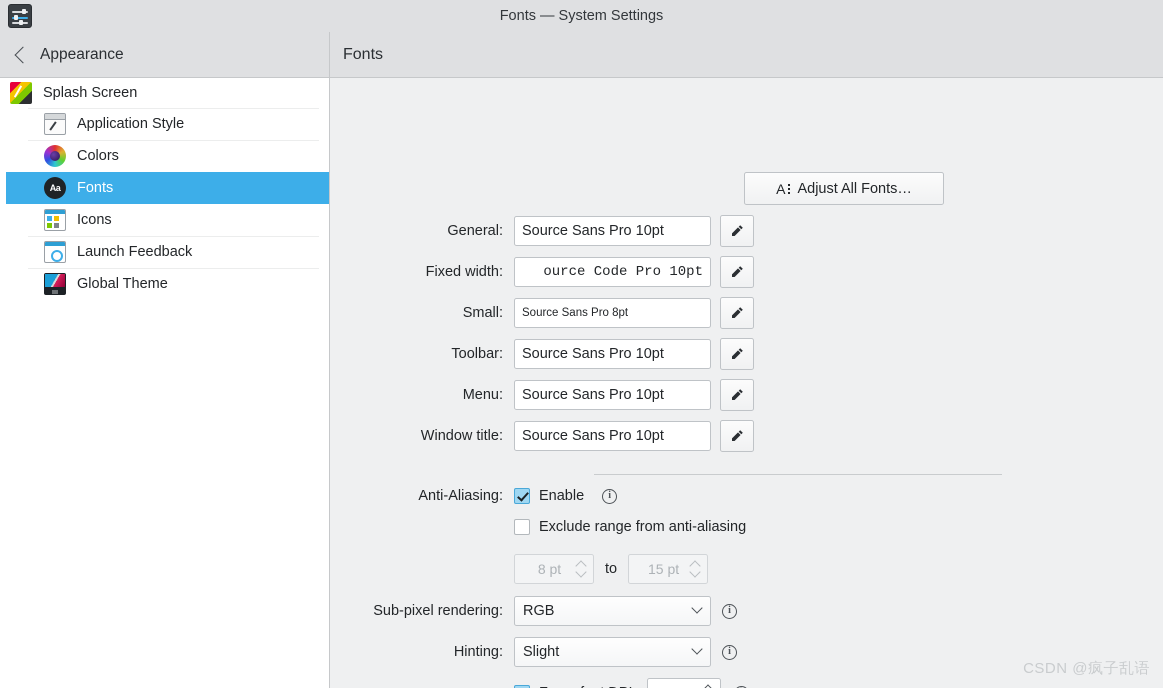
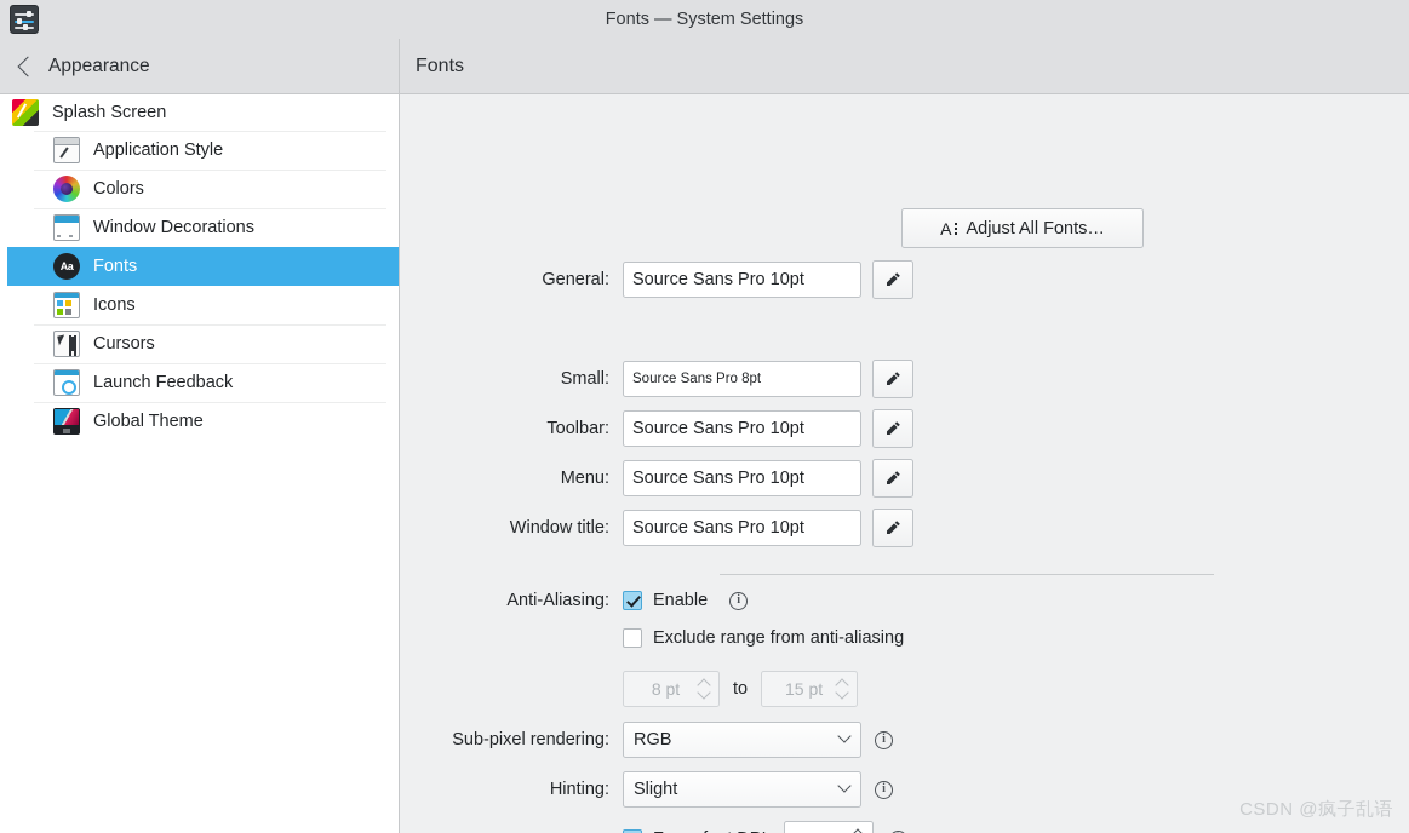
  Fonts — System Settings
  Appearance
  Fonts
  Splash Screen
  Application Style
  Colors
+ Window Decorations
  Aa
  Fonts
  Icons
+ Cursors
  Launch Feedback
  Global Theme
  A
  Adjust All Fonts…
  General:
  Source Sans Pro 10pt
- Fixed width:
- ource Code Pro 10pt
  Small:
  Source Sans Pro 8pt
  Toolbar:
  Source Sans Pro 10pt
  Menu:
  Source Sans Pro 10pt
  Window title:
  Source Sans Pro 10pt
  Anti-Aliasing:
  Enable
  i
  Exclude range from anti-aliasing
  8 pt
  to
  15 pt
  Sub-pixel rendering:
  RGB
  i
  Hinting:
  Slight
  i
  CSDN @疯子乱语
